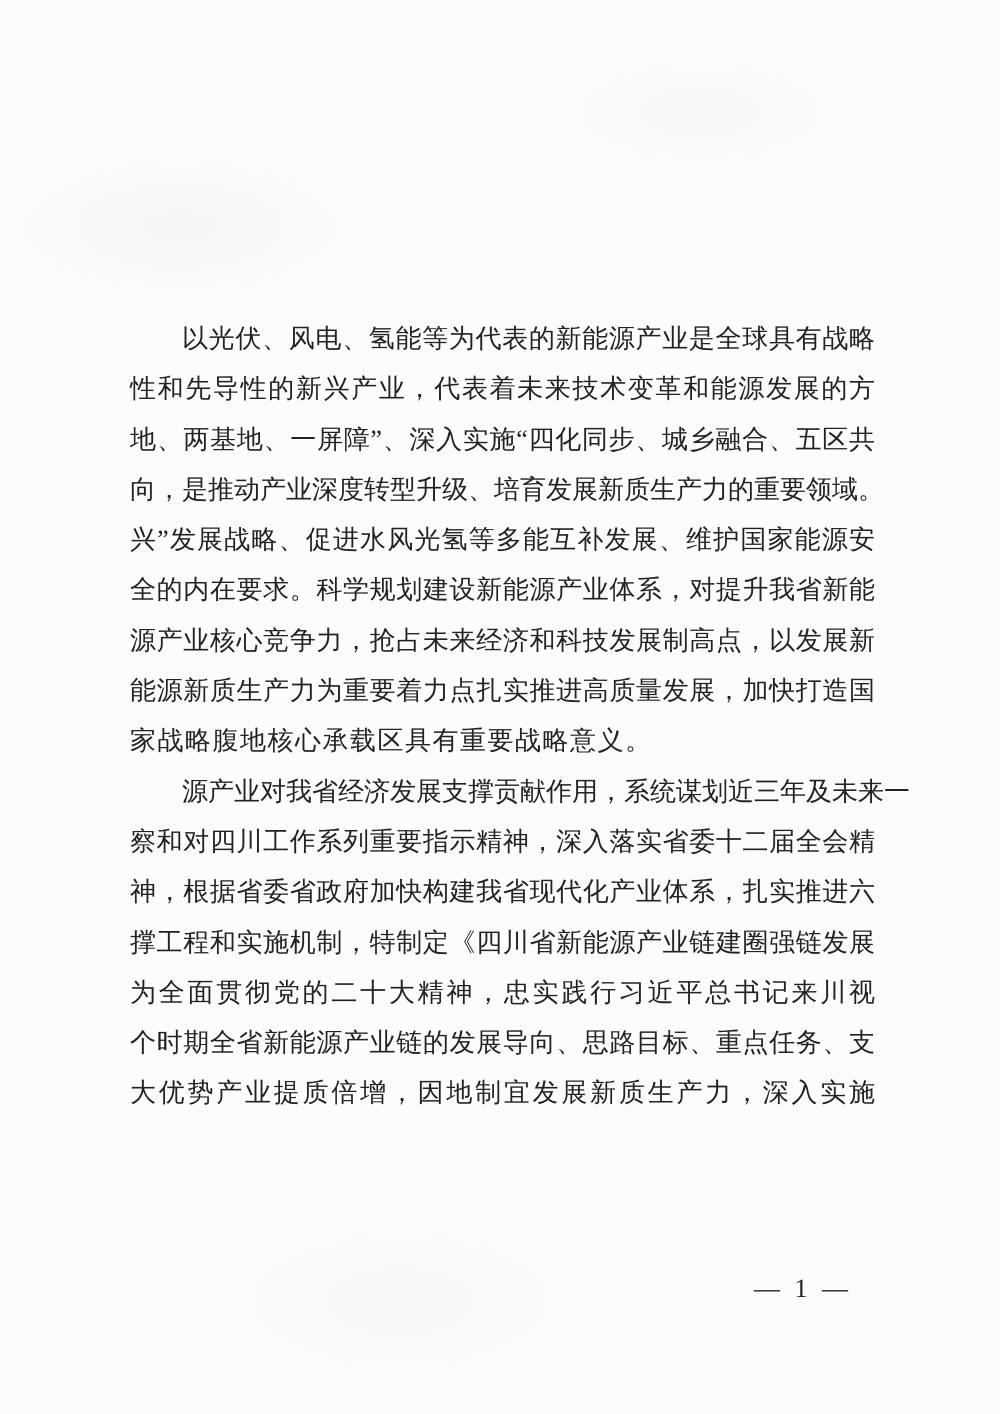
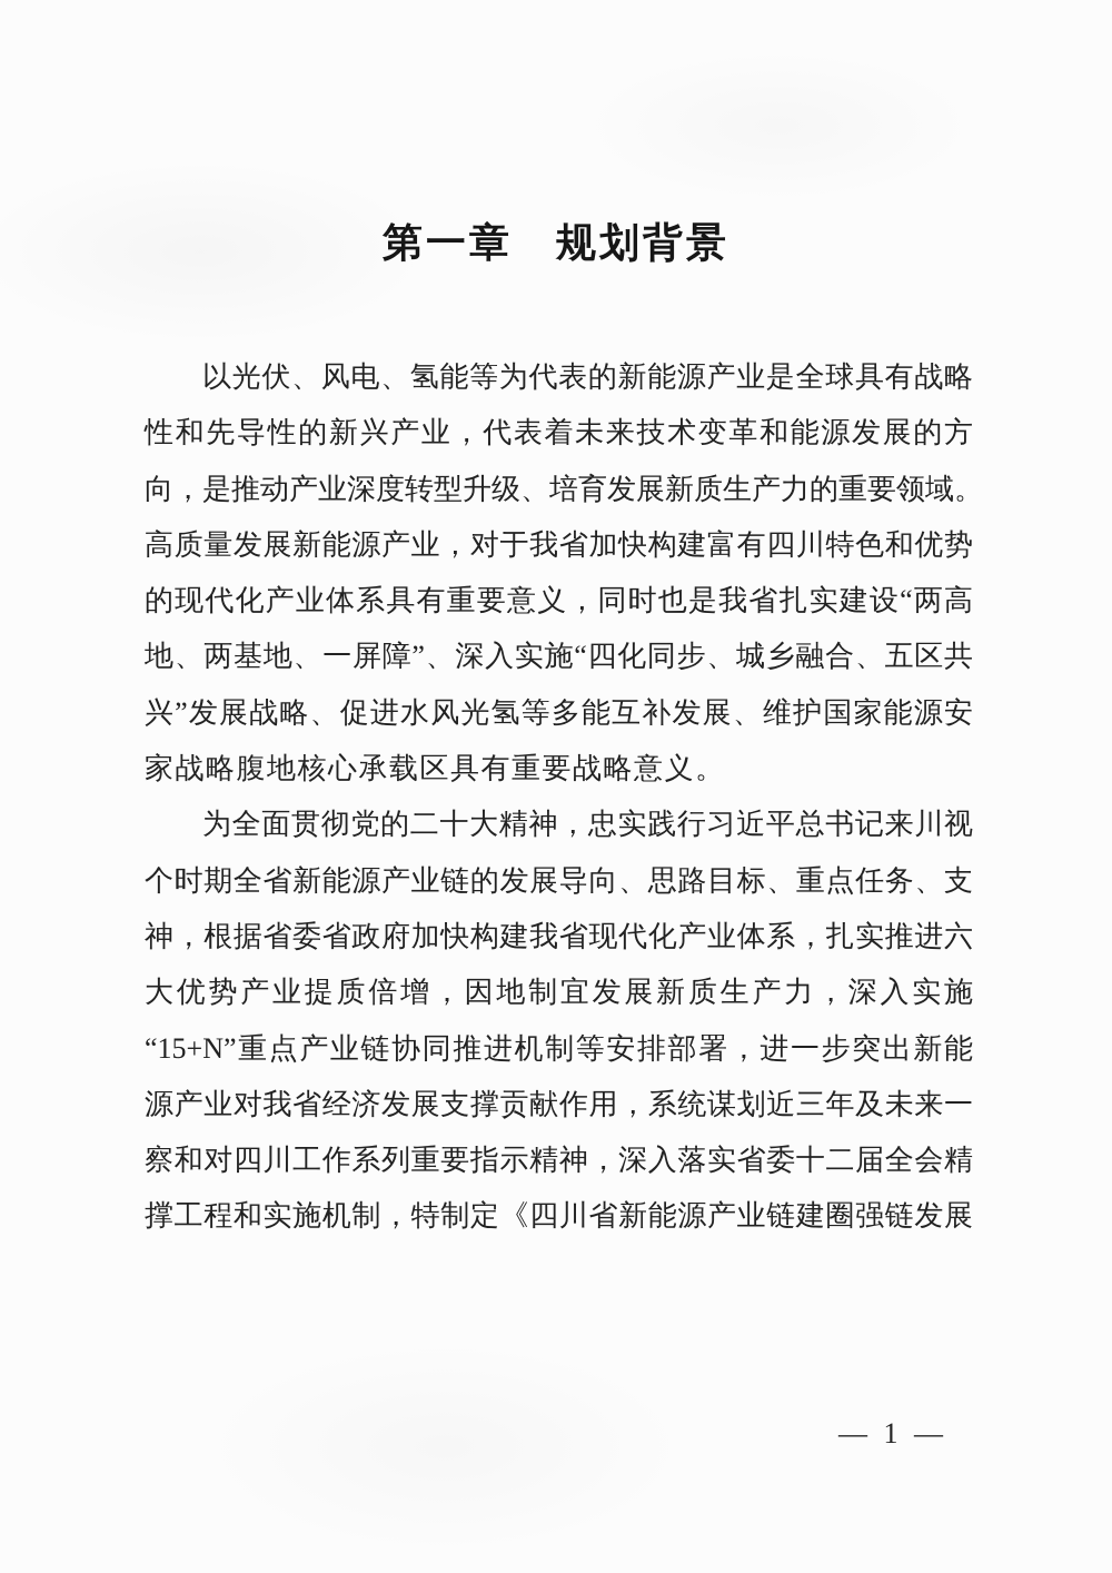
+ 第一章 规划背景
  以光伏、风电、氢能等为代表的新能源产业是全球具有战略
  性和先导性的新兴产业，代表着未来技术变革和能源发展的方
- 地、两基地、一屏障”、深入实施“四化同步、城乡融合、五区共
+ 向，是推动产业深度转型升级、培育发展新质生产力的重要领域。
+ 高质量发展新能源产业，对于我省加快构建富有四川特色和优势
+ 的现代化产业体系具有重要意义，同时也是我省扎实建设“两高
- 向，是推动产业深度转型升级、培育发展新质生产力的重要领域。
+ 地、两基地、一屏障”、深入实施“四化同步、城乡融合、五区共
  兴”发展战略、促进水风光氢等多能互补发展、维护国家能源安
- 全的内在要求。科学规划建设新能源产业体系，对提升我省新能
- 源产业核心竞争力，抢占未来经济和科技发展制高点，以发展新
- 能源新质生产力为重要着力点扎实推进高质量发展，加快打造国
  家战略腹地核心承载区具有重要战略意义。
- 源产业对我省经济发展支撑贡献作用，系统谋划近三年及未来一
+ 为全面贯彻党的二十大精神，忠实践行习近平总书记来川视
- 察和对四川工作系列重要指示精神，深入落实省委十二届全会精
+ 个时期全省新能源产业链的发展导向、思路目标、重点任务、支
  神，根据省委省政府加快构建我省现代化产业体系，扎实推进六
- 撑工程和实施机制，特制定《四川省新能源产业链建圈强链发展
+ 大优势产业提质倍增，因地制宜发展新质生产力，深入实施
+ “15+N”重点产业链协同推进机制等安排部署，进一步突出新能
- 为全面贯彻党的二十大精神，忠实践行习近平总书记来川视
+ 源产业对我省经济发展支撑贡献作用，系统谋划近三年及未来一
- 个时期全省新能源产业链的发展导向、思路目标、重点任务、支
+ 察和对四川工作系列重要指示精神，深入落实省委十二届全会精
- 大优势产业提质倍增，因地制宜发展新质生产力，深入实施
+ 撑工程和实施机制，特制定《四川省新能源产业链建圈强链发展
  — 1 —
